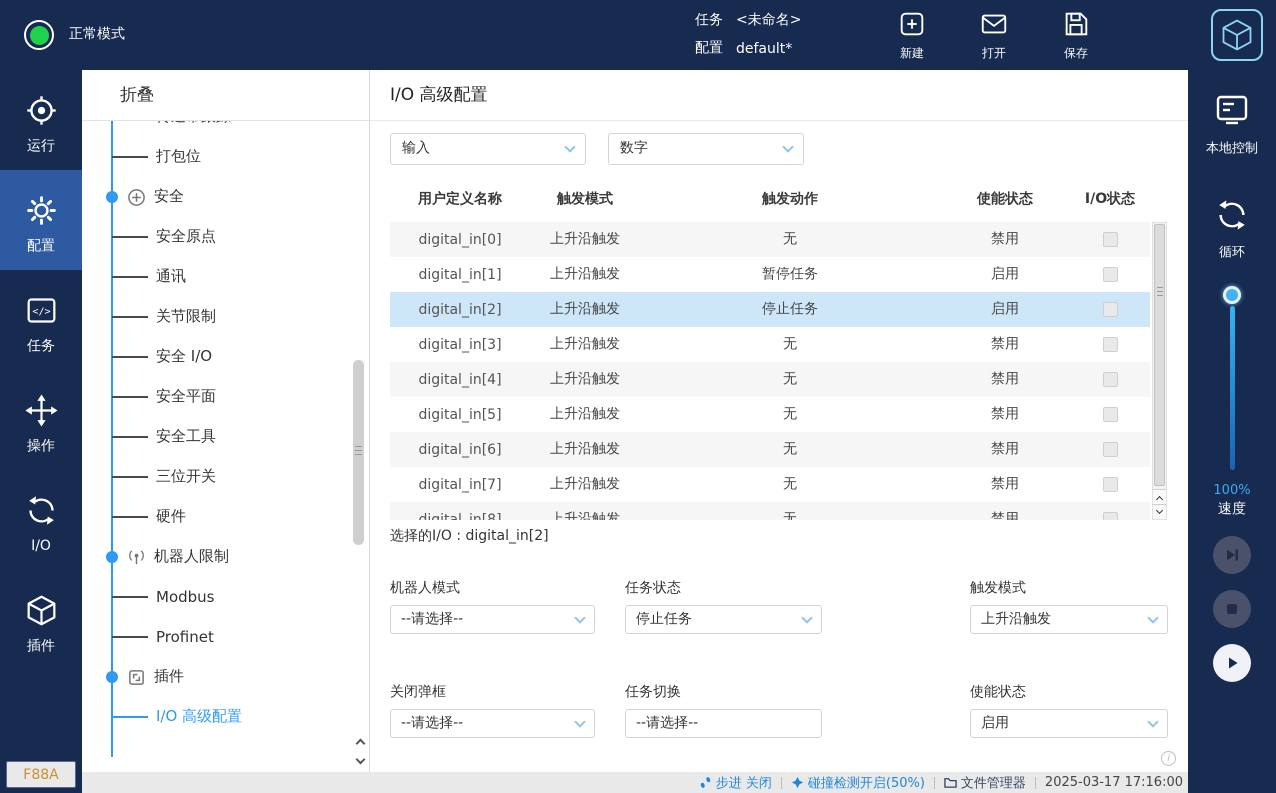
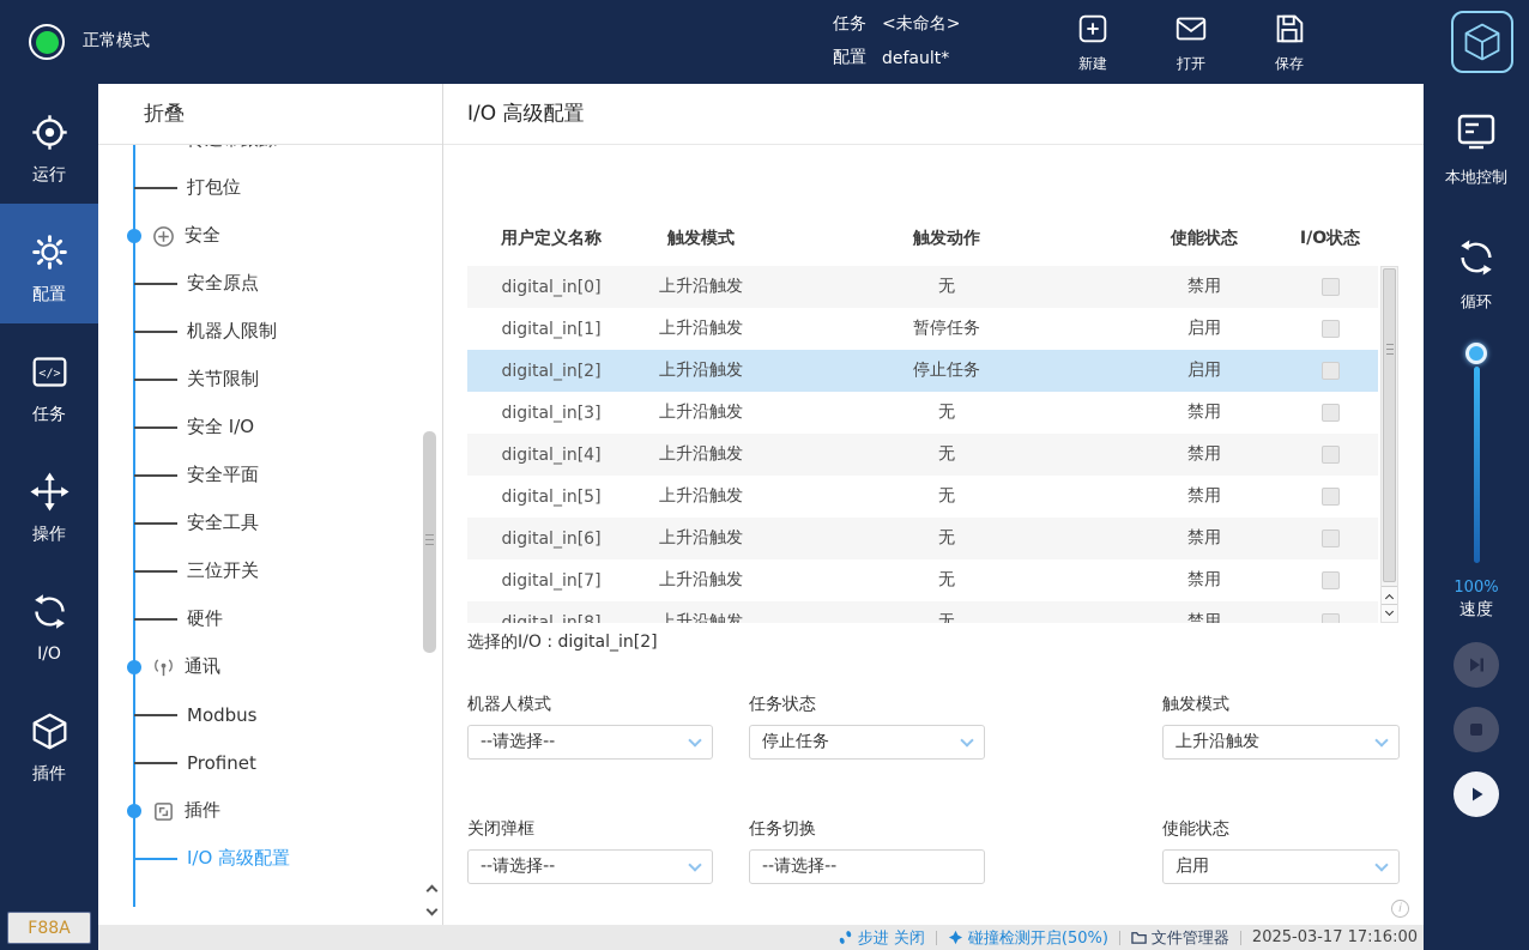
  正常模式
  任务
  <未命名>
  配置
  default*
  新建
  打开
  保存
  运行
  配置
  </>
  任务
  操作
  I/O
  插件
  F88A
  折叠
  打包位
  安全
  安全原点
- 通讯
+ 机器人限制
  关节限制
  安全 I/O
  安全平面
  安全工具
  三位开关
  硬件
- 机器人限制
+ 通讯
  Modbus
  Profinet
  插件
  I/O 高级配置
  I/O 高级配置
- 输入
- 数字
  用户定义名称
  触发模式
  触发动作
  使能状态
  I/O状态
  digital_in[0]
  上升沿触发
  无
  禁用
  digital_in[1]
  上升沿触发
  暂停任务
  启用
  digital_in[2]
  上升沿触发
  停止任务
  启用
  digital_in[3]
  上升沿触发
  无
  禁用
  digital_in[4]
  上升沿触发
  无
  禁用
  digital_in[5]
  上升沿触发
  无
  禁用
  digital_in[6]
  上升沿触发
  无
  禁用
  digital_in[7]
  上升沿触发
  无
  禁用
  digital_in[8]
  上升沿触发
  无
  禁用
  选择的I/O : digital_in[2]
  机器人模式
  --请选择--
  任务状态
  停止任务
  触发模式
  上升沿触发
  关闭弹框
  --请选择--
  任务切换
  --请选择--
  使能状态
  启用
  本地控制
  循环
  100%
  速度
  步进 关闭
  碰撞检测开启(50%)
  文件管理器
  2025-03-17 17:16:00
